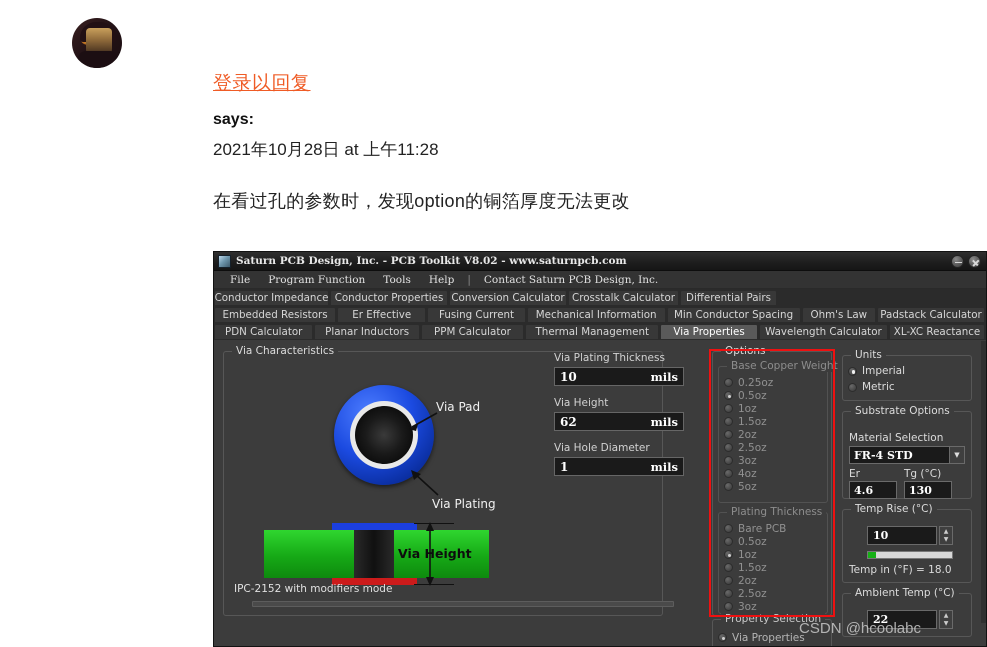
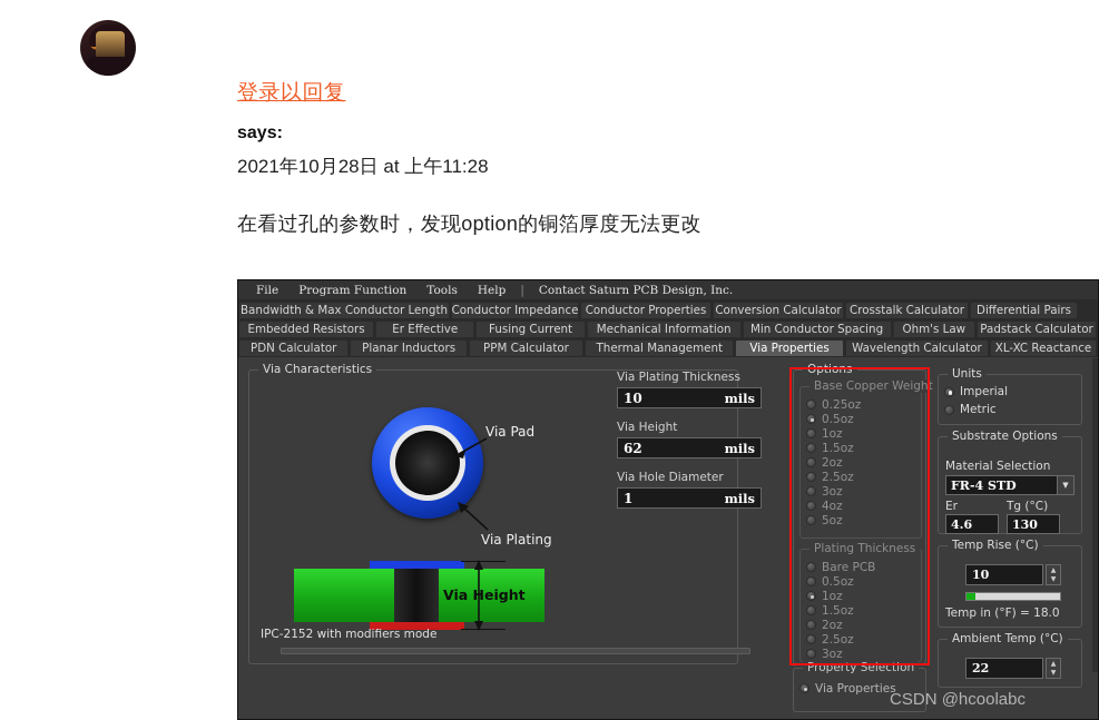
  登录以回复
  says:
  2021年10月28日 at 上午11:28
  在看过孔的参数时，发现option的铜箔厚度无法更改
- Saturn PCB Design, Inc. - PCB Toolkit V8.02 - www.saturnpcb.com
  File
  Program Function
  Tools
  Help
  |
  Contact Saturn PCB Design, Inc.
+ Bandwidth & Max Conductor Length
  Conductor Impedance
  Conductor Properties
  Conversion Calculator
  Crosstalk Calculator
  Differential Pairs
  Embedded Resistors
  Er Effective
  Fusing Current
  Mechanical Information
  Min Conductor Spacing
  Ohm's Law
  Padstack Calculator
  PDN Calculator
  Planar Inductors
  PPM Calculator
  Thermal Management
  Via Properties
  Wavelength Calculator
  XL-XC Reactance
  Via Characteristics
  Via Pad
  Via Plating
  Via Height
  Via Plating Thickness
  10
  mils
  Via Height
  62
  mils
  Via Hole Diameter
  1
  mils
  IPC-2152 with modifiers mode
  Options
  Base Copper Weight
  0.25oz
  0.5oz
  1oz
  1.5oz
  2oz
  2.5oz
  3oz
  4oz
  5oz
  Plating Thickness
  Bare PCB
  0.5oz
  1oz
  1.5oz
  2oz
  2.5oz
  3oz
  Property Selection
  Via Properties
  Units
  Imperial
  Metric
  Substrate Options
  Material Selection
  FR-4 STD
  ▼
  Er
  Tg (°C)
  4.6
  130
  Temp Rise (°C)
  10
  Temp in (°F) = 18.0
  Ambient Temp (°C)
  22
  CSDN @hcoolabc
